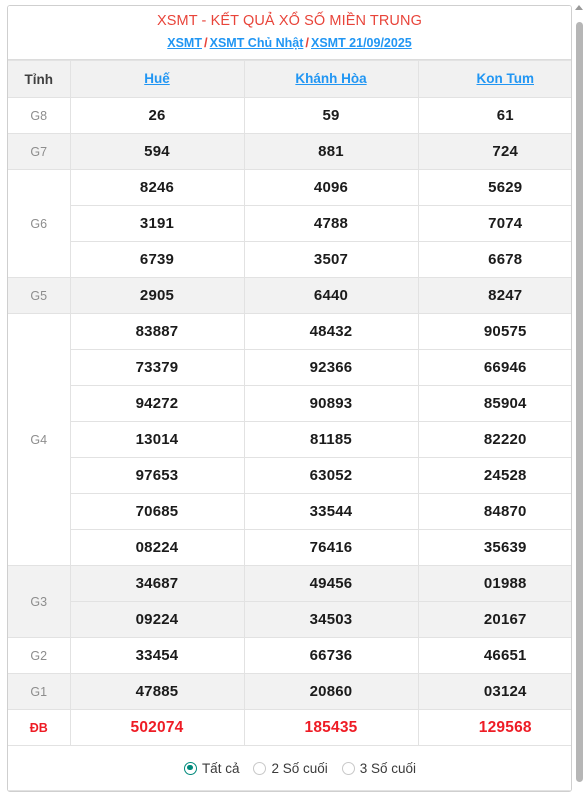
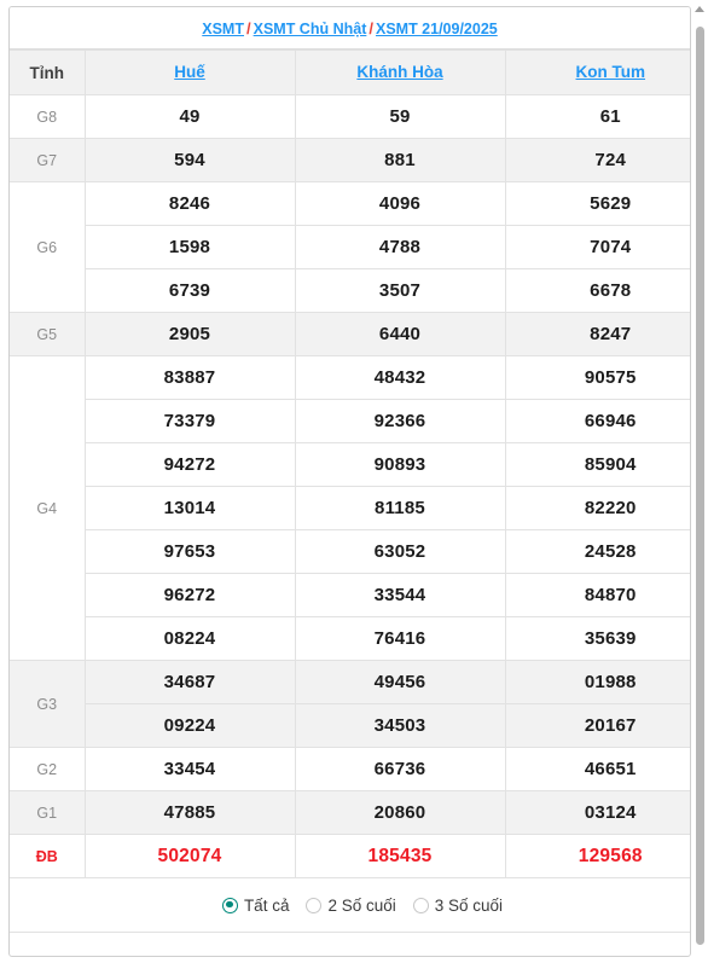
- XSMT - KẾT QUẢ XỔ SỐ MIỀN TRUNG
  XSMT / XSMT Chủ Nhật / XSMT 21/09/2025
  Tỉnh	Huế	Khánh Hòa	Kon Tum
- G8	26	59	61
+ G8	49	59	61
  G7	594	881	724
  G6	8246	4096	5629
- 3191	4788	7074
+ 1598	4788	7074
  6739	3507	6678
  G5	2905	6440	8247
  G4	83887	48432	90575
  73379	92366	66946
  94272	90893	85904
  13014	81185	82220
  97653	63052	24528
- 70685	33544	84870
+ 96272	33544	84870
  08224	76416	35639
  G3	34687	49456	01988
  09224	34503	20167
  G2	33454	66736	46651
  G1	47885	20860	03124
  ĐB	502074	185435	129568
  Tất cả 2 Số cuối 3 Số cuối
